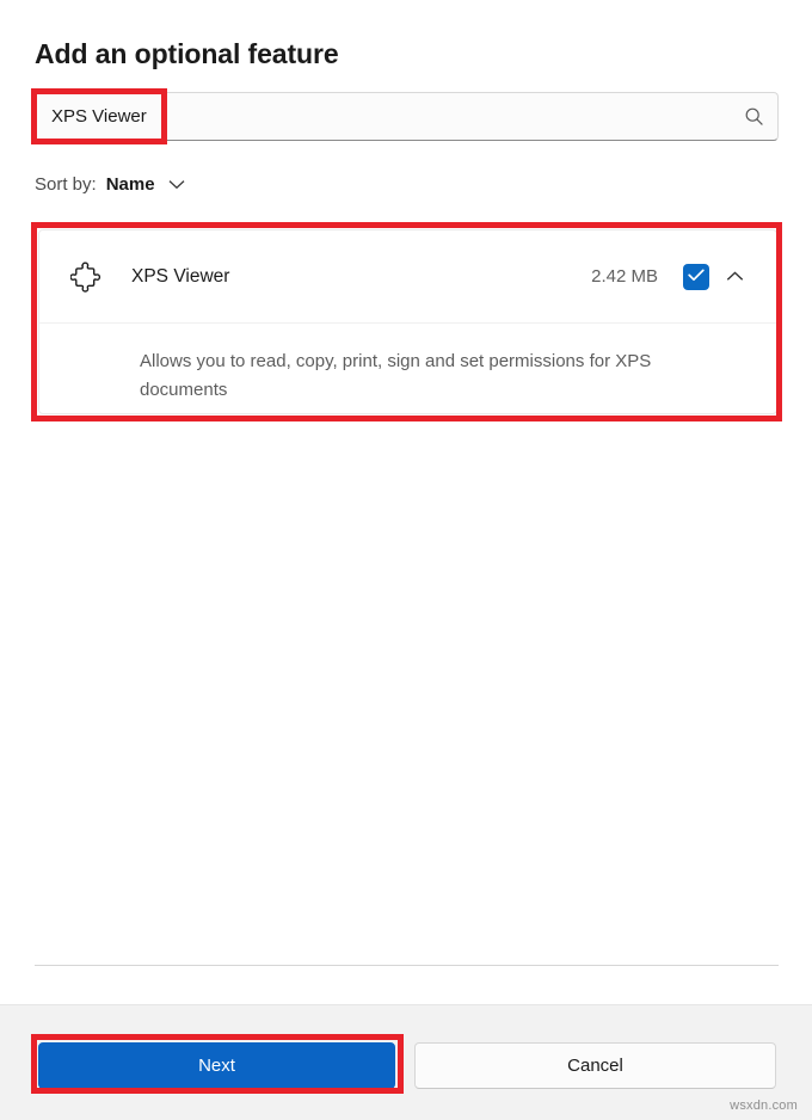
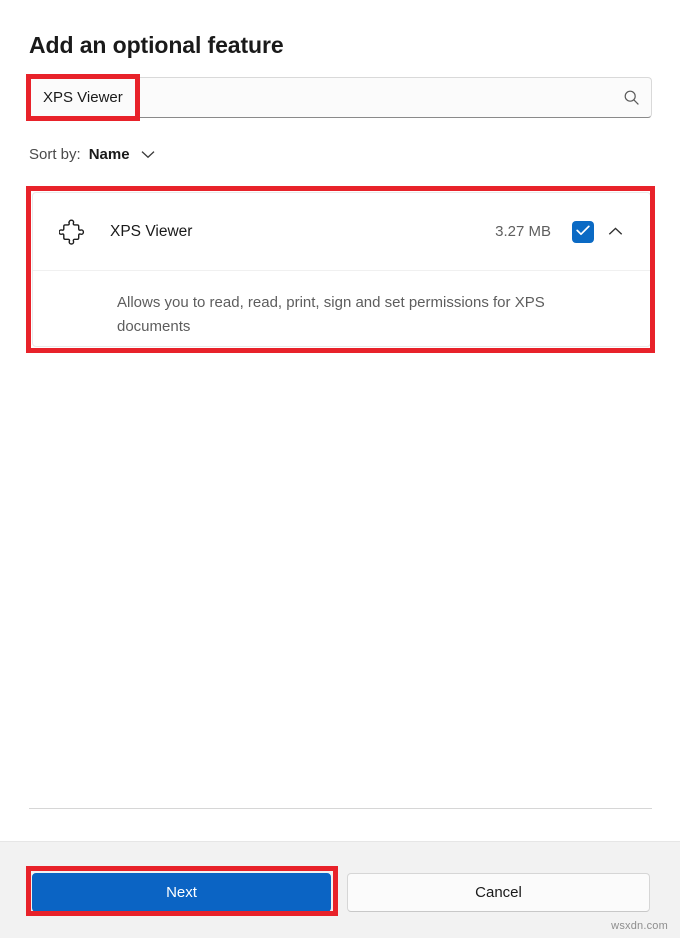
  Add an optional feature
  XPS Viewer
  Sort by:
  Name
  XPS Viewer
- 2.42 MB
+ 3.27 MB
- Allows you to read, copy, print, sign and set permissions for XPS documents
+ Allows you to read, read, print, sign and set permissions for XPS documents
  Next
  Cancel
  wsxdn.com
